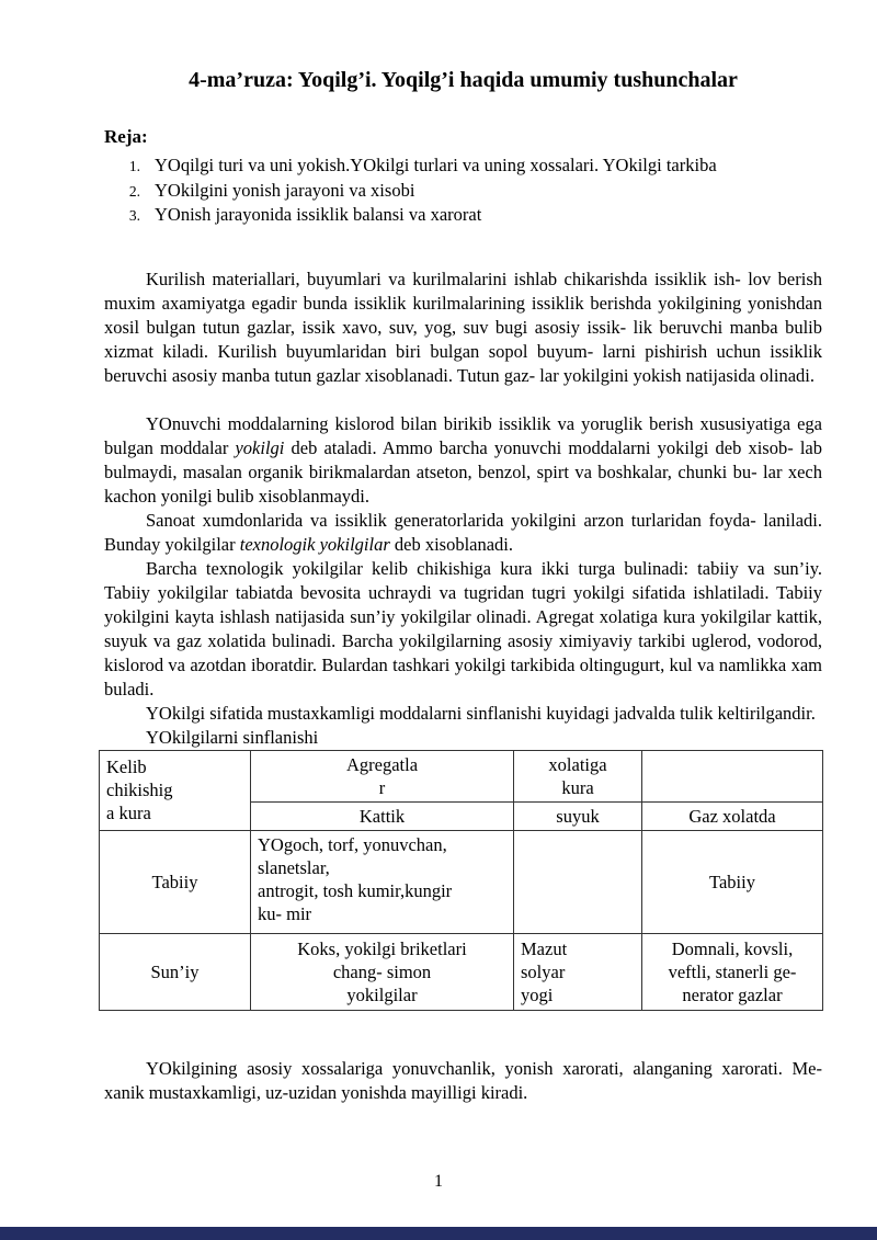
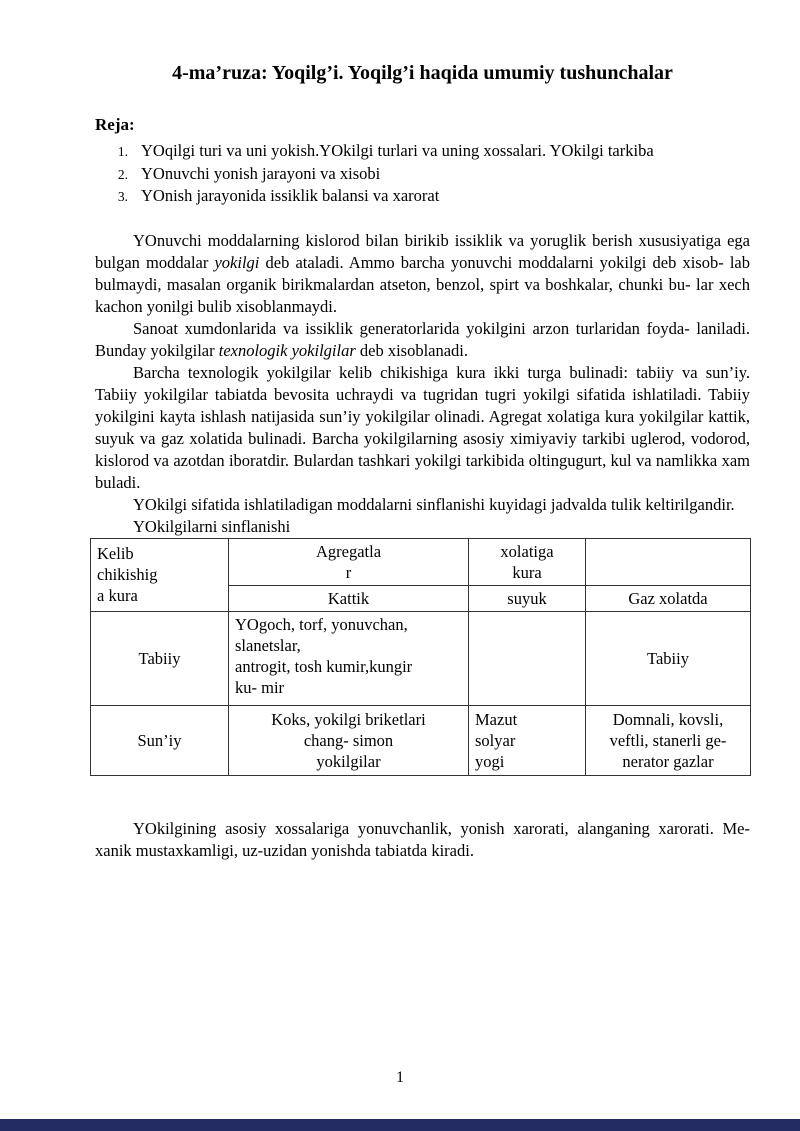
  4-ma’ruza: Yoqilg’i. Yoqilg’i haqida umumiy tushunchalar
  Reja:
  1.
  YOqilgi turi va uni yokish.YOkilgi turlari va uning xossalari. YOkilgi tarkiba
  2.
- YOkilgini yonish jarayoni va xisobi
+ YOnuvchi yonish jarayoni va xisobi
  3.
  YOnish jarayonida issiklik balansi va xarorat
- Kurilish materiallari, buyumlari va kurilmalarini ishlab chikarishda issiklik ish- lov berish muxim axamiyatga egadir bunda issiklik kurilmalarining issiklik berishda yokilgining yonishdan xosil bulgan tutun gazlar, issik xavo, suv, yog, suv bugi asosiy issik- lik beruvchi manba bulib xizmat kiladi. Kurilish buyumlaridan biri bulgan sopol buyum- larni pishirish uchun issiklik beruvchi asosiy manba tutun gazlar xisoblanadi. Tutun gaz- lar yokilgini yokish natijasida olinadi.
  YOnuvchi moddalarning kislorod bilan birikib issiklik va yoruglik berish xususiyatiga ega bulgan moddalar yokilgi deb ataladi. Ammo barcha yonuvchi moddalarni yokilgi deb xisob- lab bulmaydi, masalan organik birikmalardan atseton, benzol, spirt va boshkalar, chunki bu- lar xech kachon yonilgi bulib xisoblanmaydi.
  Sanoat xumdonlarida va issiklik generatorlarida yokilgini arzon turlaridan foyda- laniladi. Bunday yokilgilar texnologik yokilgilar deb xisoblanadi.
  Barcha texnologik yokilgilar kelib chikishiga kura ikki turga bulinadi: tabiiy va sun’iy. Tabiiy yokilgilar tabiatda bevosita uchraydi va tugridan tugri yokilgi sifatida ishlatiladi. Tabiiy yokilgini kayta ishlash natijasida sun’iy yokilgilar olinadi. Agregat xolatiga kura yokilgilar kattik, suyuk va gaz xolatida bulinadi. Barcha yokilgilarning asosiy ximiyaviy tarkibi uglerod, vodorod, kislorod va azotdan iboratdir. Bulardan tashkari yokilgi tarkibida oltingugurt, kul va namlikka xam buladi.
- YOkilgi sifatida mustaxkamligi moddalarni sinflanishi kuyidagi jadvalda tulik keltirilgandir.
+ YOkilgi sifatida ishlatiladigan moddalarni sinflanishi kuyidagi jadvalda tulik keltirilgandir.
  YOkilgilarni sinflanishi
  Kelib chikishig a kura	Agregatla r	xolatiga kura
  Kattik	suyuk	Gaz xolatda
  Tabiiy	YOgoch, torf, yonuvchan, slanetslar, antrogit, tosh kumir,kungir ku- mir		Tabiiy
  Sun’iy	Koks, yokilgi briketlari chang- simon yokilgilar	Mazut solyar yogi	Domnali, kovsli, veftli, stanerli ge- nerator gazlar
- YOkilgining asosiy xossalariga yonuvchanlik, yonish xarorati, alanganing xarorati. Me- xanik mustaxkamligi, uz-uzidan yonishda mayilligi kiradi.
+ YOkilgining asosiy xossalariga yonuvchanlik, yonish xarorati, alanganing xarorati. Me- xanik mustaxkamligi, uz-uzidan yonishda tabiatda kiradi.
  1
